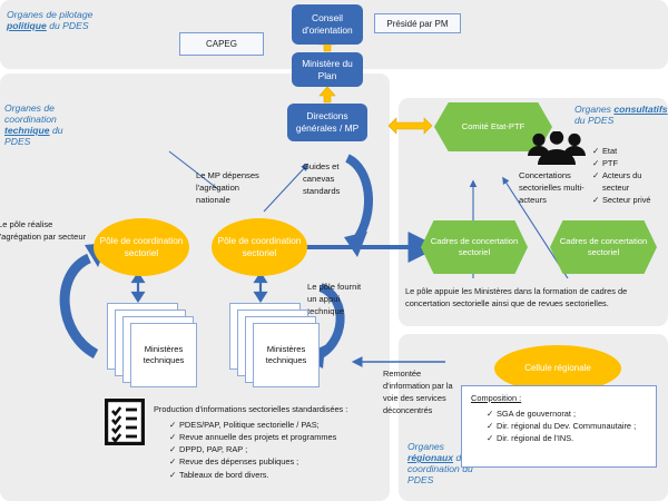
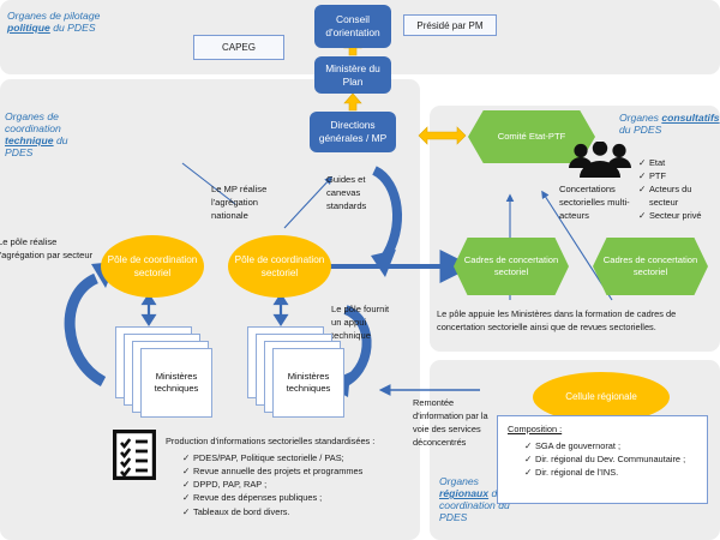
  Organes de pilotage
  politique du PDES
  Organes de
  coordination
  technique du
  PDES
  Organes consultatifs
  du PDES
  Organes
  régionaux d
  coordination du
  PDES
  Conseil d'orientation
  Présidé par PM
  Ministère du Plan
  CAPEG
  Directions générales / MP
- Le MP dépenses l'agrégation nationale
+ Le MP réalise l'agrégation nationale
  Guides et canevas standards
  Le pôle réalise 'agrégation par secteur
  Le pôle fournit un appui technique
  Pôle de coordination sectoriel
  Pôle de coordination sectoriel
  Ministères techniques
  Ministères techniques
  Production d'informations sectorielles standardisées :
  PDES/PAP, Politique sectorielle / PAS;
  Revue annuelle des projets et programmes
  DPPD, PAP, RAP ;
  Revue des dépenses publiques ;
  Tableaux de bord divers.
  Comité Etat-PTF
  Concertations sectorielles multi-acteurs
  Etat
  PTF
  Acteurs du secteur
  Secteur privé
  Cadres de concertation sectoriel
  Cadres de concertation sectoriel
  Le pôle appuie les Ministères dans la formation de cadres de concertation sectorielle ainsi que de revues sectorielles.
  Remontée d'information par la voie des services déconcentrés
  Cellule régionale
  Composition :
  SGA de gouvernorat ;
  Dir. régional du Dev. Communautaire ;
  Dir. régional de l'INS.
